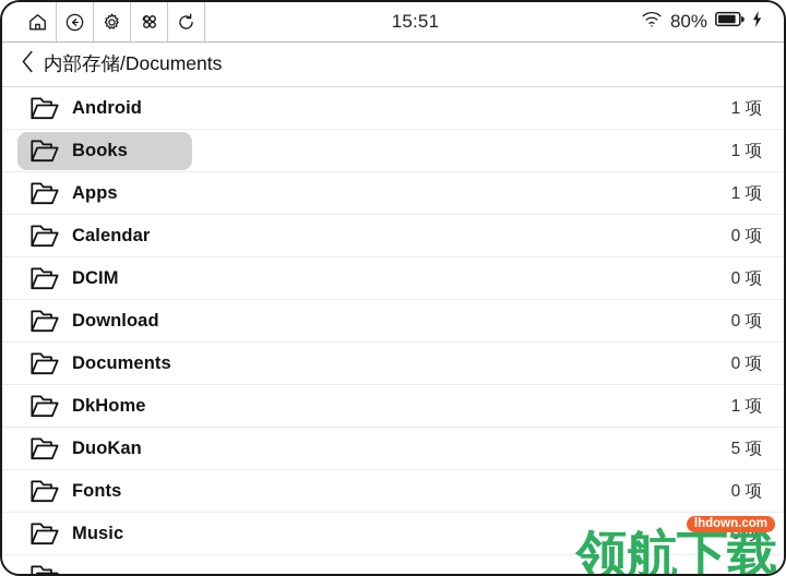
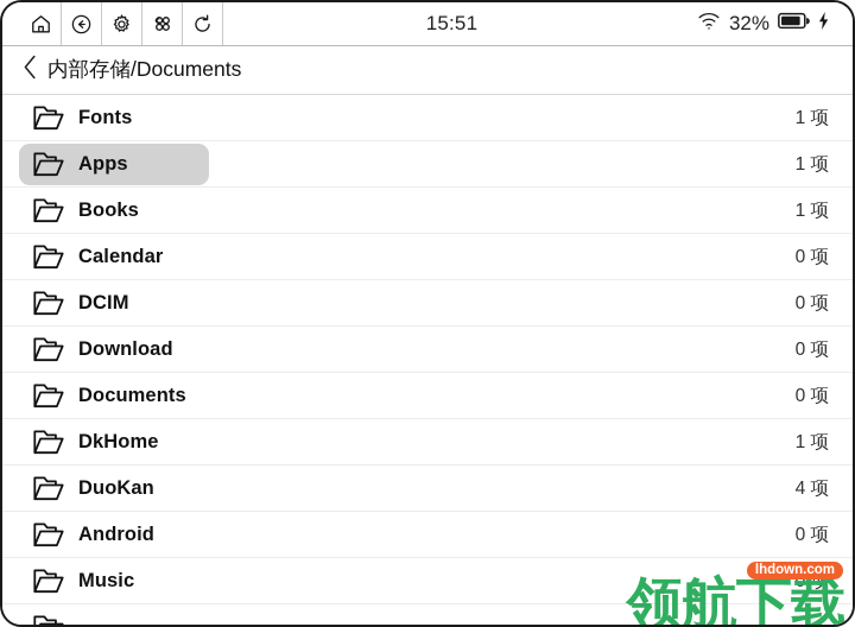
  15:51
- 80%
+ 32%
  内部存储/Documents
- Android
+ Fonts
  1 项
- Books
+ Apps
  1 项
- Apps
+ Books
  1 项
  Calendar
  0 项
  DCIM
  0 项
  Download
  0 项
  Documents
  0 项
  DkHome
  1 项
  DuoKan
- 5 项
+ 4 项
- Fonts
+ Android
  0 项
  Music
  0 项
  领航下载
  lhdown.com
